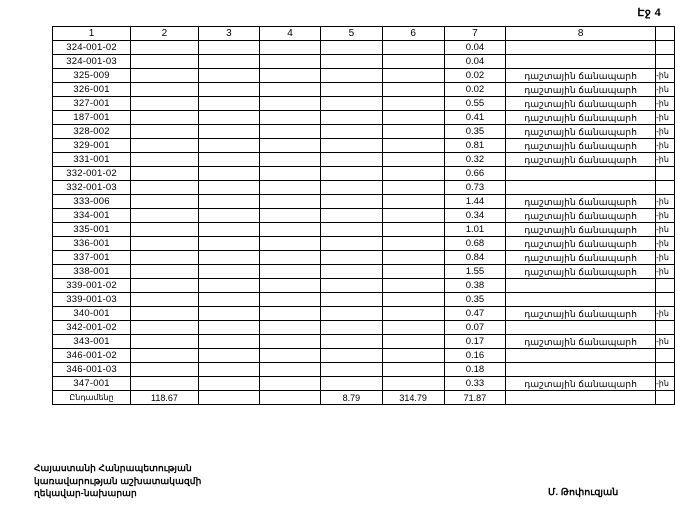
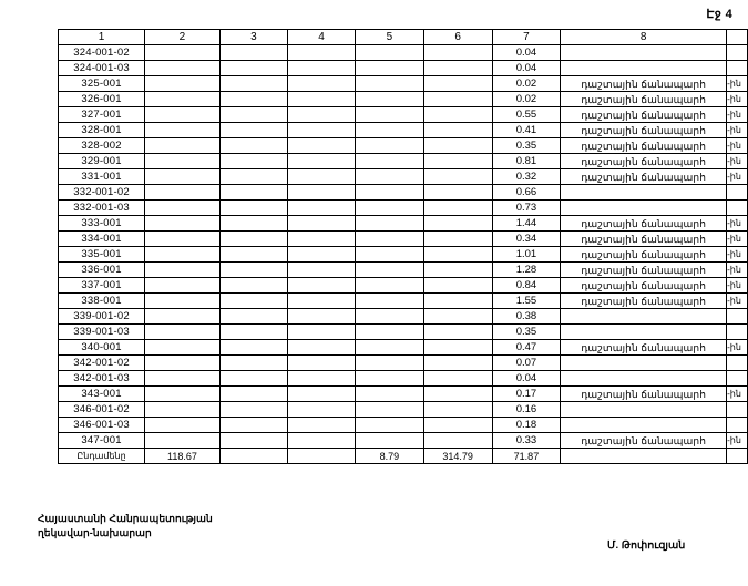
  Էջ 4
  1	2	3	4	5	6	7	8
  324-001-02						0.04
  324-001-03						0.04
- 325-009						0.02	դաշտային ճանապարհ	-ին
+ 325-001						0.02	դաշտային ճանապարհ	-ին
  326-001						0.02	դաշտային ճանապարհ	-ին
  327-001						0.55	դաշտային ճանապարհ	-ին
- 187-001						0.41	դաշտային ճանապարհ	-ին
+ 328-001						0.41	դաշտային ճանապարհ	-ին
  328-002						0.35	դաշտային ճանապարհ	-ին
  329-001						0.81	դաշտային ճանապարհ	-ին
  331-001						0.32	դաշտային ճանապարհ	-ին
  332-001-02						0.66
  332-001-03						0.73
- 333-006						1.44	դաշտային ճանապարհ	-ին
+ 333-001						1.44	դաշտային ճանապարհ	-ին
  334-001						0.34	դաշտային ճանապարհ	-ին
  335-001						1.01	դաշտային ճանապարհ	-ին
- 336-001						0.68	դաշտային ճանապարհ	-ին
+ 336-001						1.28	դաշտային ճանապարհ	-ին
  337-001						0.84	դաշտային ճանապարհ	-ին
  338-001						1.55	դաշտային ճանապարհ	-ին
  339-001-02						0.38
  339-001-03						0.35
  340-001						0.47	դաշտային ճանապարհ	-ին
  342-001-02						0.07
+ 342-001-03						0.04
  343-001						0.17	դաշտային ճանապարհ	-ին
  346-001-02						0.16
  346-001-03						0.18
  347-001						0.33	դաշտային ճանապարհ	-ին
  Ընդամենը	118.67			8.79	314.79	71.87
  Հայաստանի Հանրապետության
- կառավարության աշխատակազմի
  ղեկավար-նախարար
  Մ. Թոփուզյան
